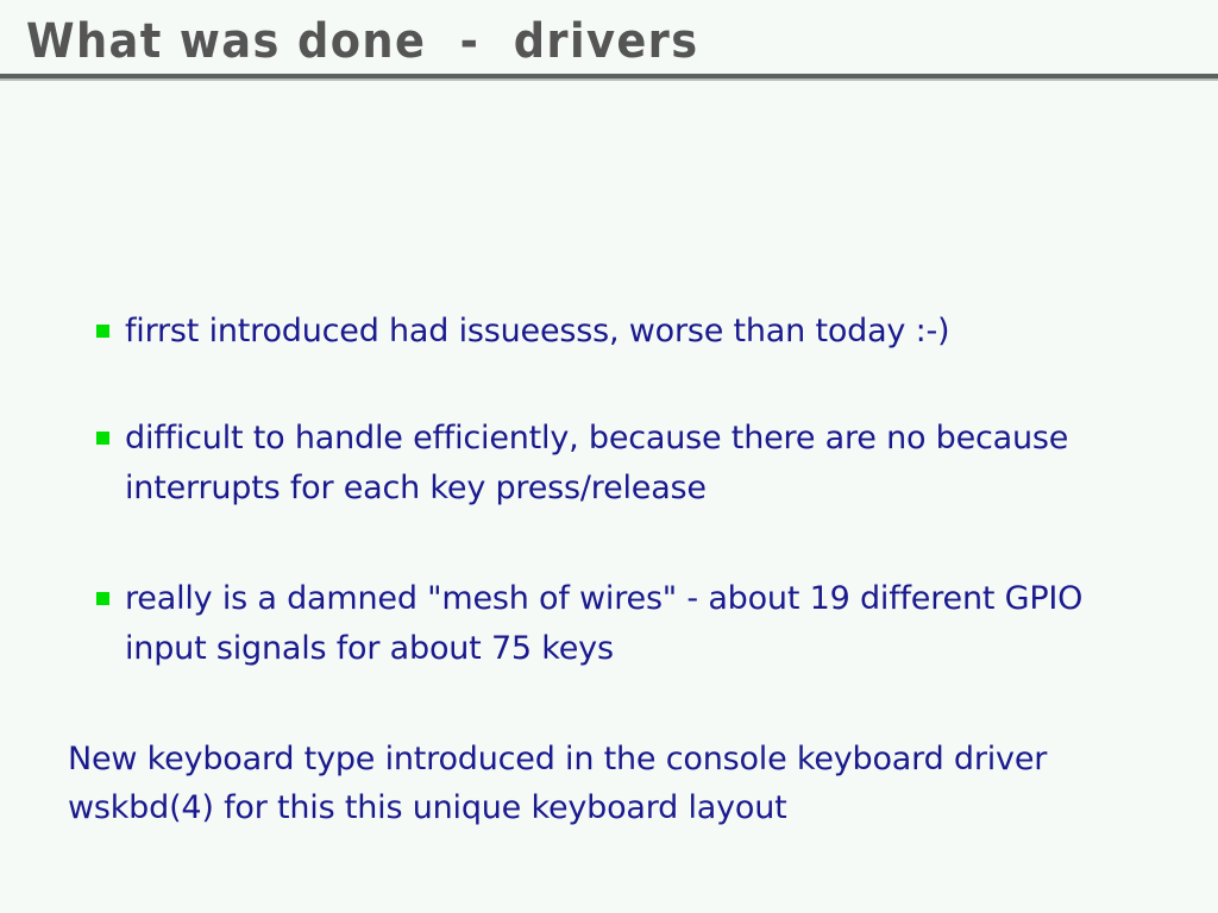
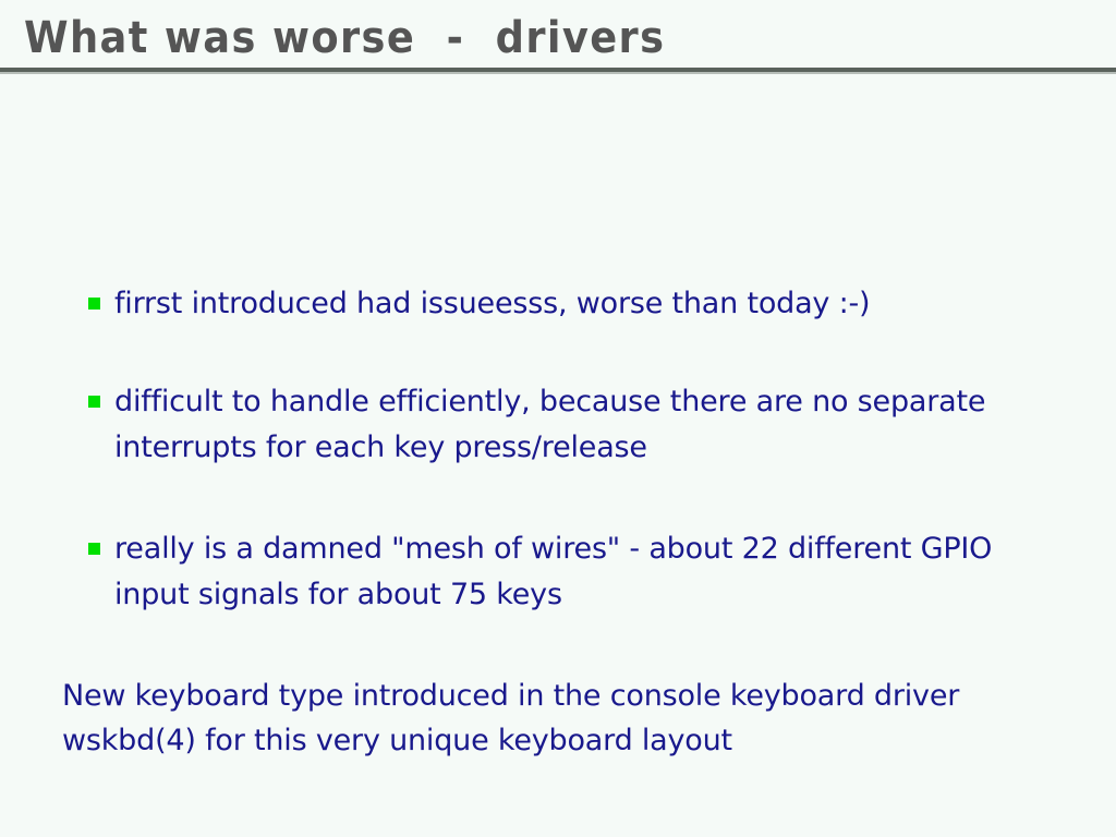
- What was done - drivers
+ What was worse - drivers
  firrst introduced had issueesss, worse than today :-)
- difficult to handle efficiently, because there are no because interrupts for each key press/release
+ difficult to handle efficiently, because there are no separate interrupts for each key press/release
- really is a damned "mesh of wires" - about 19 different GPIO input signals for about 75 keys
+ really is a damned "mesh of wires" - about 22 different GPIO input signals for about 75 keys
- New keyboard type introduced in the console keyboard driver wskbd(4) for this this unique keyboard layout
+ New keyboard type introduced in the console keyboard driver wskbd(4) for this very unique keyboard layout
